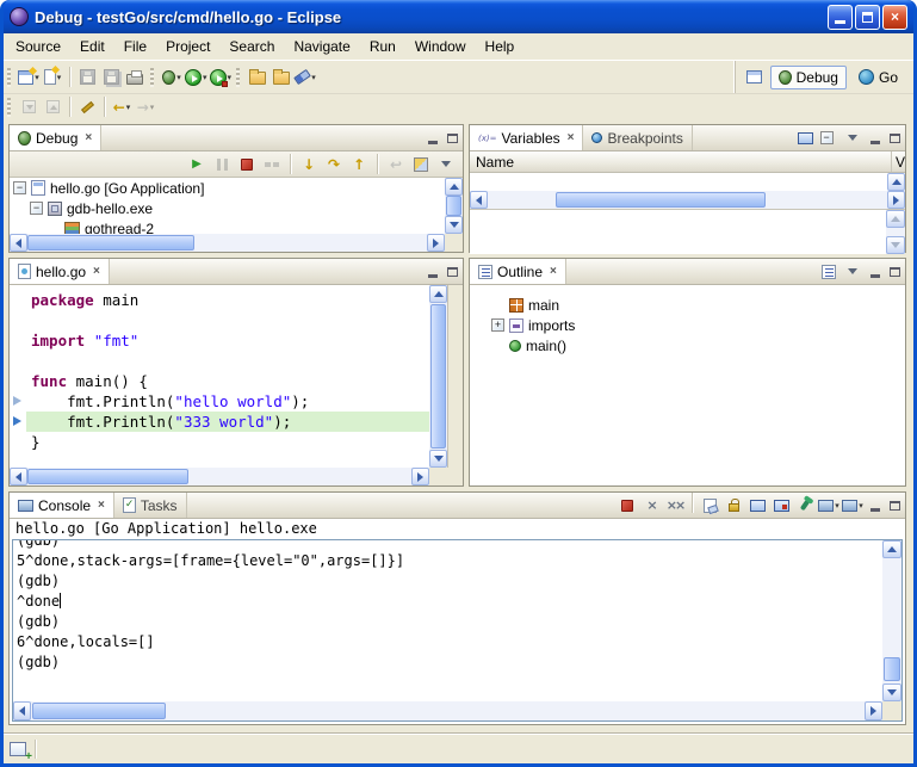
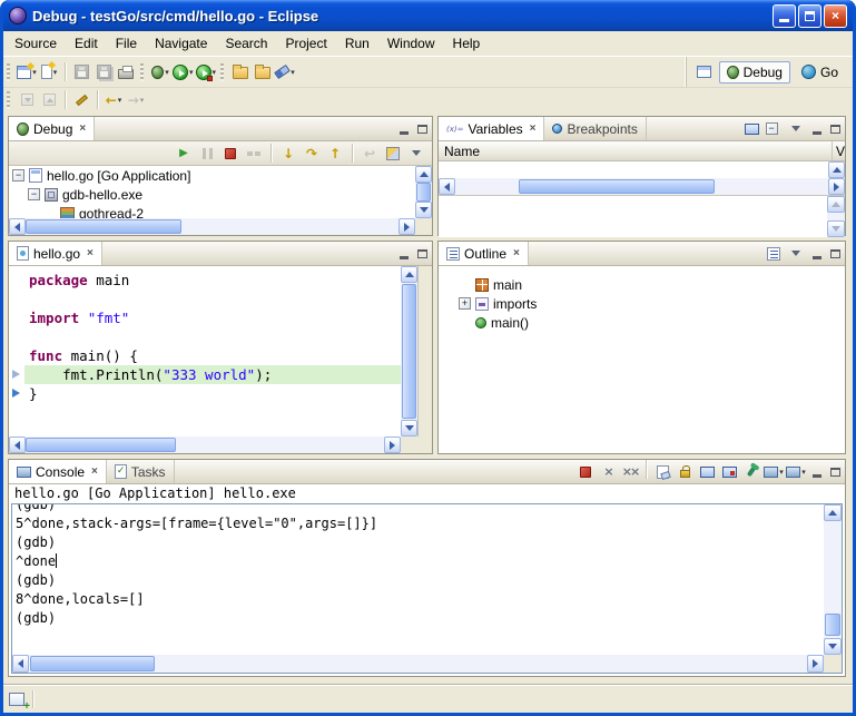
  Debug - testGo/src/cmd/hello.go - Eclipse
  ×
  Source
  Edit
  File
- Project
+ Navigate
  Search
- Navigate
+ Project
  Run
  Window
  Help
  ▾
  ▾
  ▾
  ▾
  ▾
  ▾
  Debug
  Go
  ←
  ▾
  →
  ▾
  Debug
  ×
  ▶
  ↓
  ↷
  ↑
  ↩
  −
  hello.go [Go Application]
  −
  gdb-hello.exe
  gothread-2
  (x)=
  Variables
  ×
  Breakpoints
  −
  Name
  V
  hello.go
  ×
  package main
  import "fmt"
  func main() {
- fmt.Println("hello world");
  fmt.Println("333 world");
  }
  Outline
  ×
  main
  +
  imports
  main()
  Console
  ×
  ✓
  Tasks
  ×
  ××
  ▾
  ▾
  hello.go [Go Application] hello.exe
  (gdb)
  5^done,stack-args=[frame={level="0",args=[]}]
  (gdb)
  ^done
  (gdb)
- 6^done,locals=[]
+ 8^done,locals=[]
  (gdb)
  +
